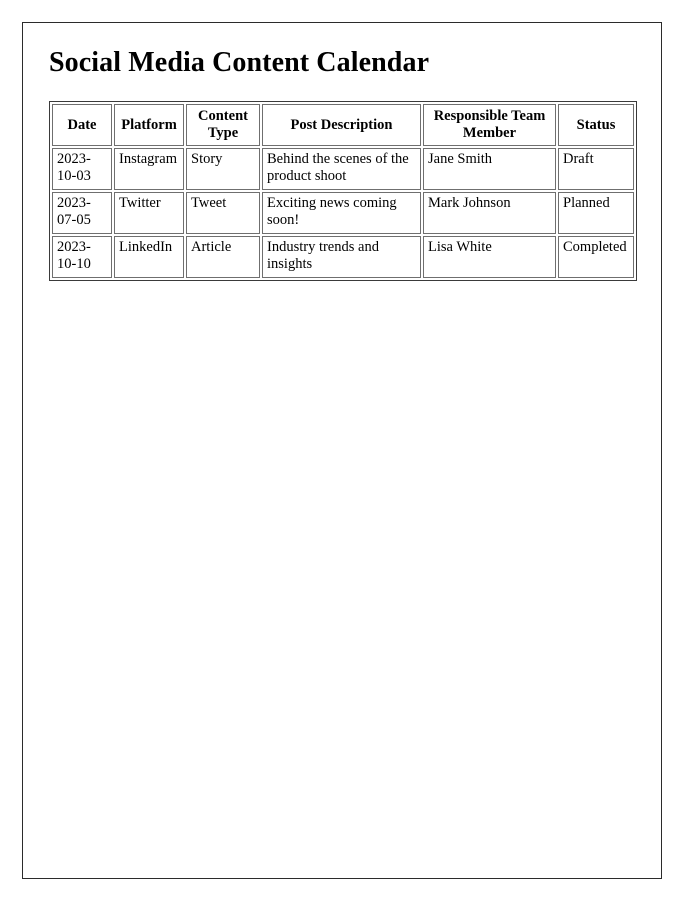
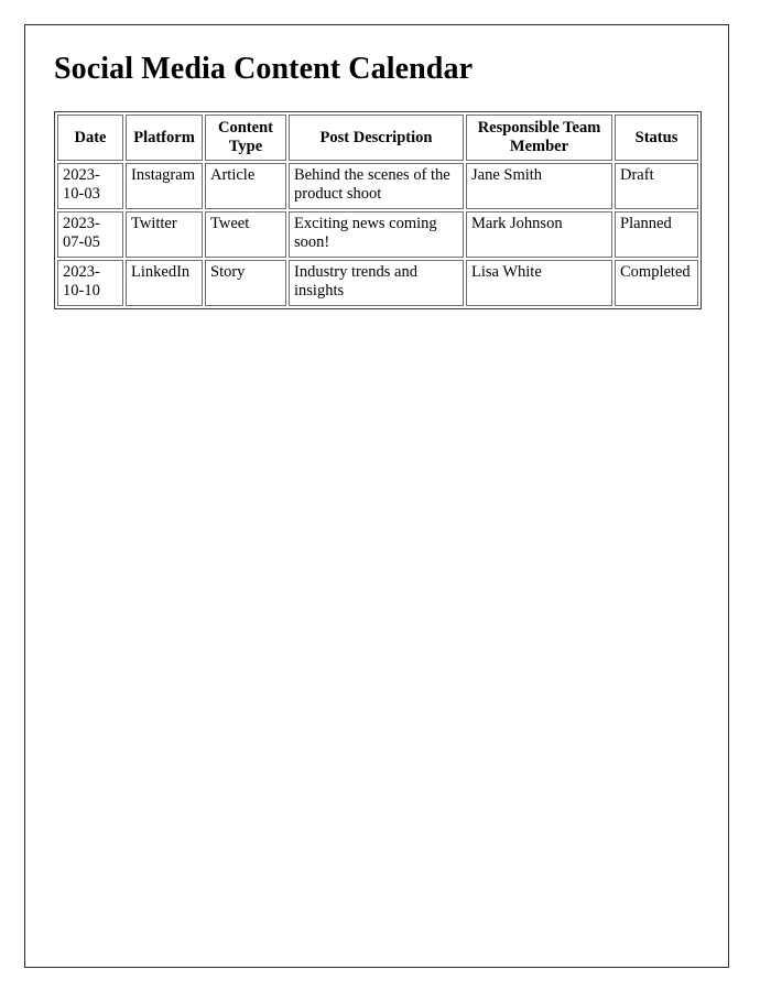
  Social Media Content Calendar
  Date	Platform	Content Type	Post Description	Responsible Team Member	Status
- 2023-10-03	Instagram	Story	Behind the scenes of the product shoot	Jane Smith	Draft
+ 2023-10-03	Instagram	Article	Behind the scenes of the product shoot	Jane Smith	Draft
  2023-07-05	Twitter	Tweet	Exciting news coming soon!	Mark Johnson	Planned
- 2023-10-10	LinkedIn	Article	Industry trends and insights	Lisa White	Completed
+ 2023-10-10	LinkedIn	Story	Industry trends and insights	Lisa White	Completed
